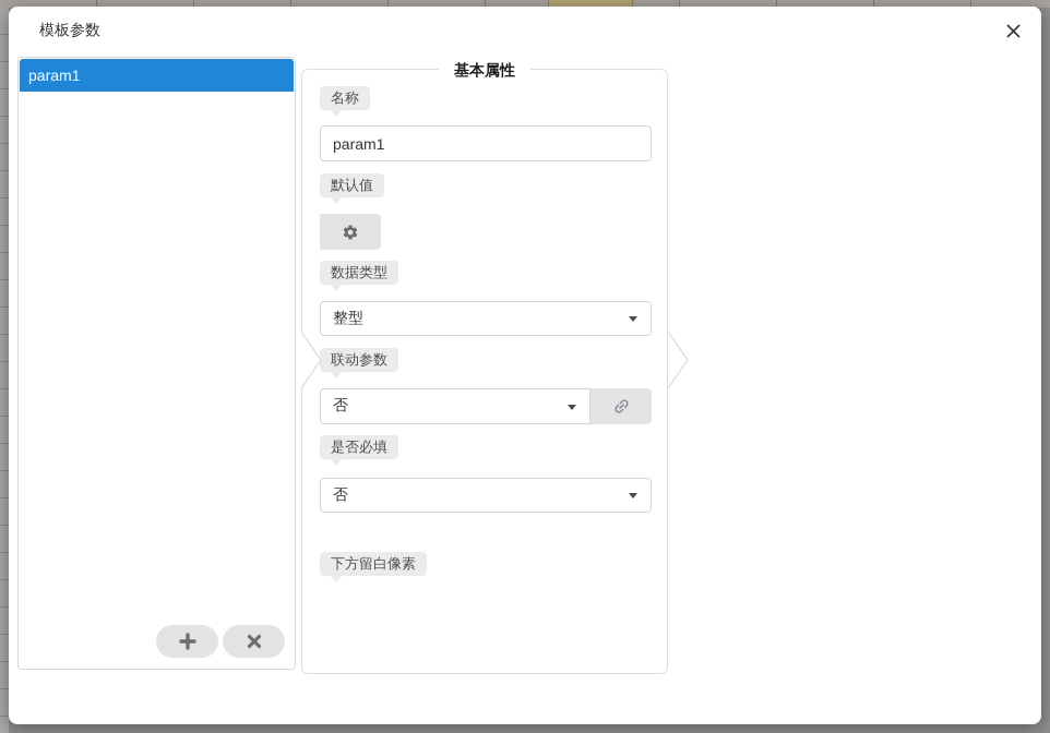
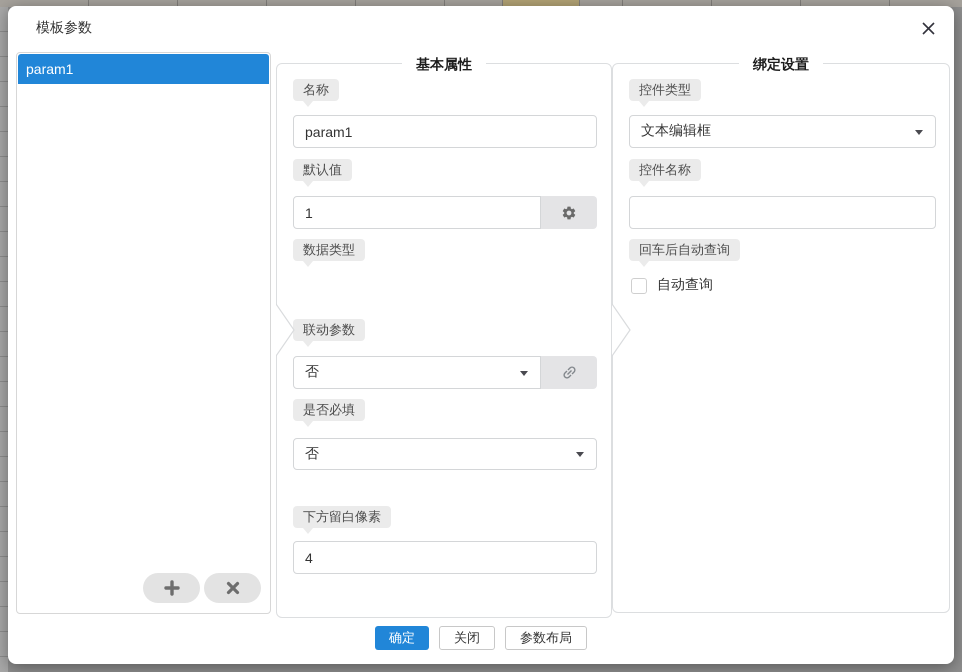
  模板参数
  param1
  基本属性
  名称
  param1
  默认值
+ 1
  数据类型
- 整型
  联动参数
  否
  是否必填
  否
  下方留白像素
+ 4
+ 绑定设置
+ 控件类型
+ 文本编辑框
+ 控件名称
+ 回车后自动查询
+ 自动查询
+ 确定
+ 关闭
+ 参数布局
